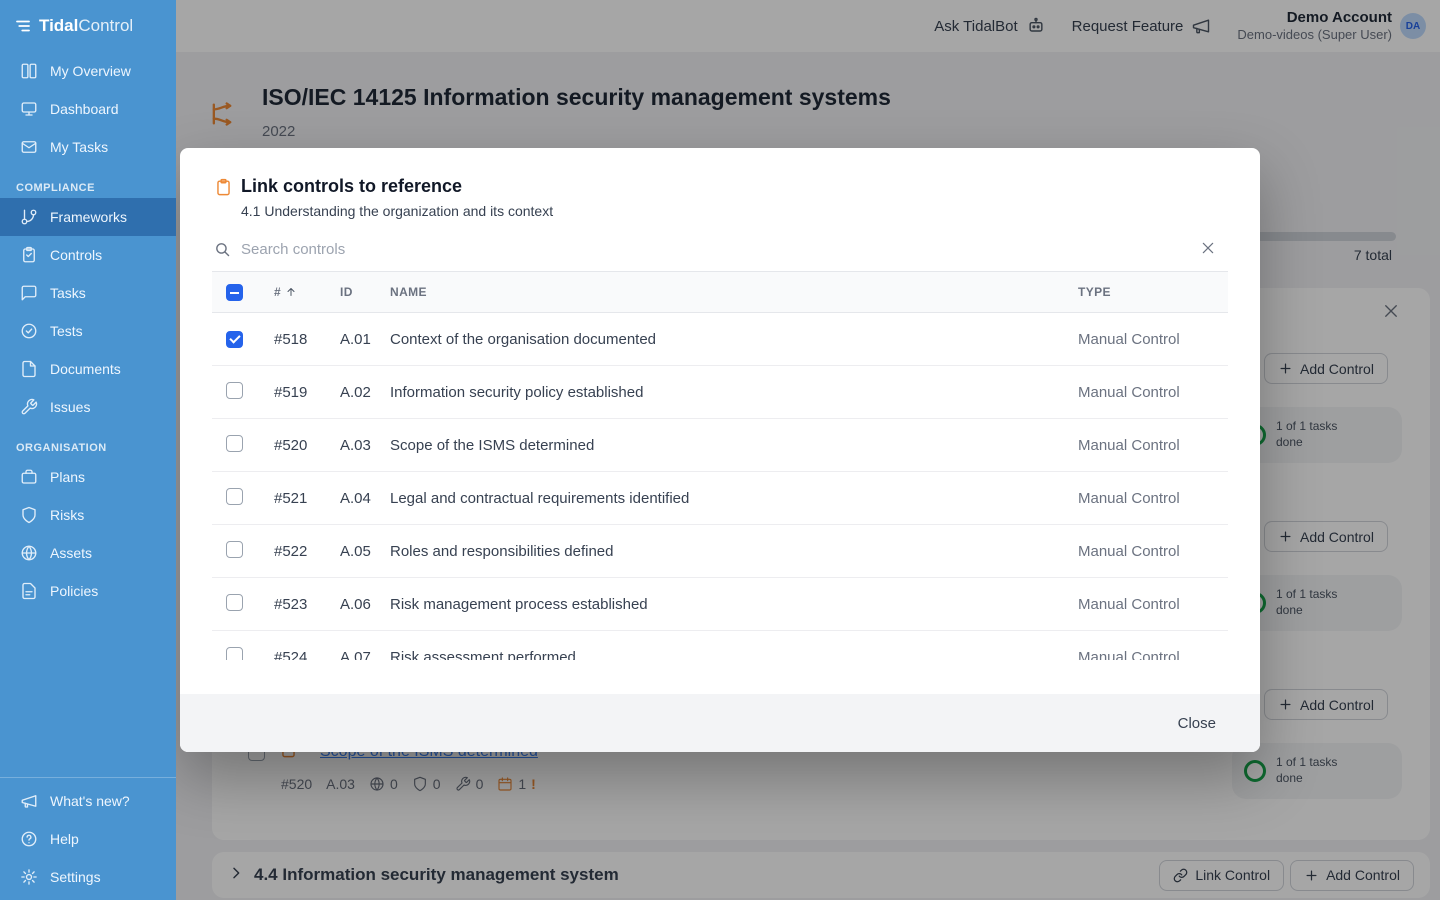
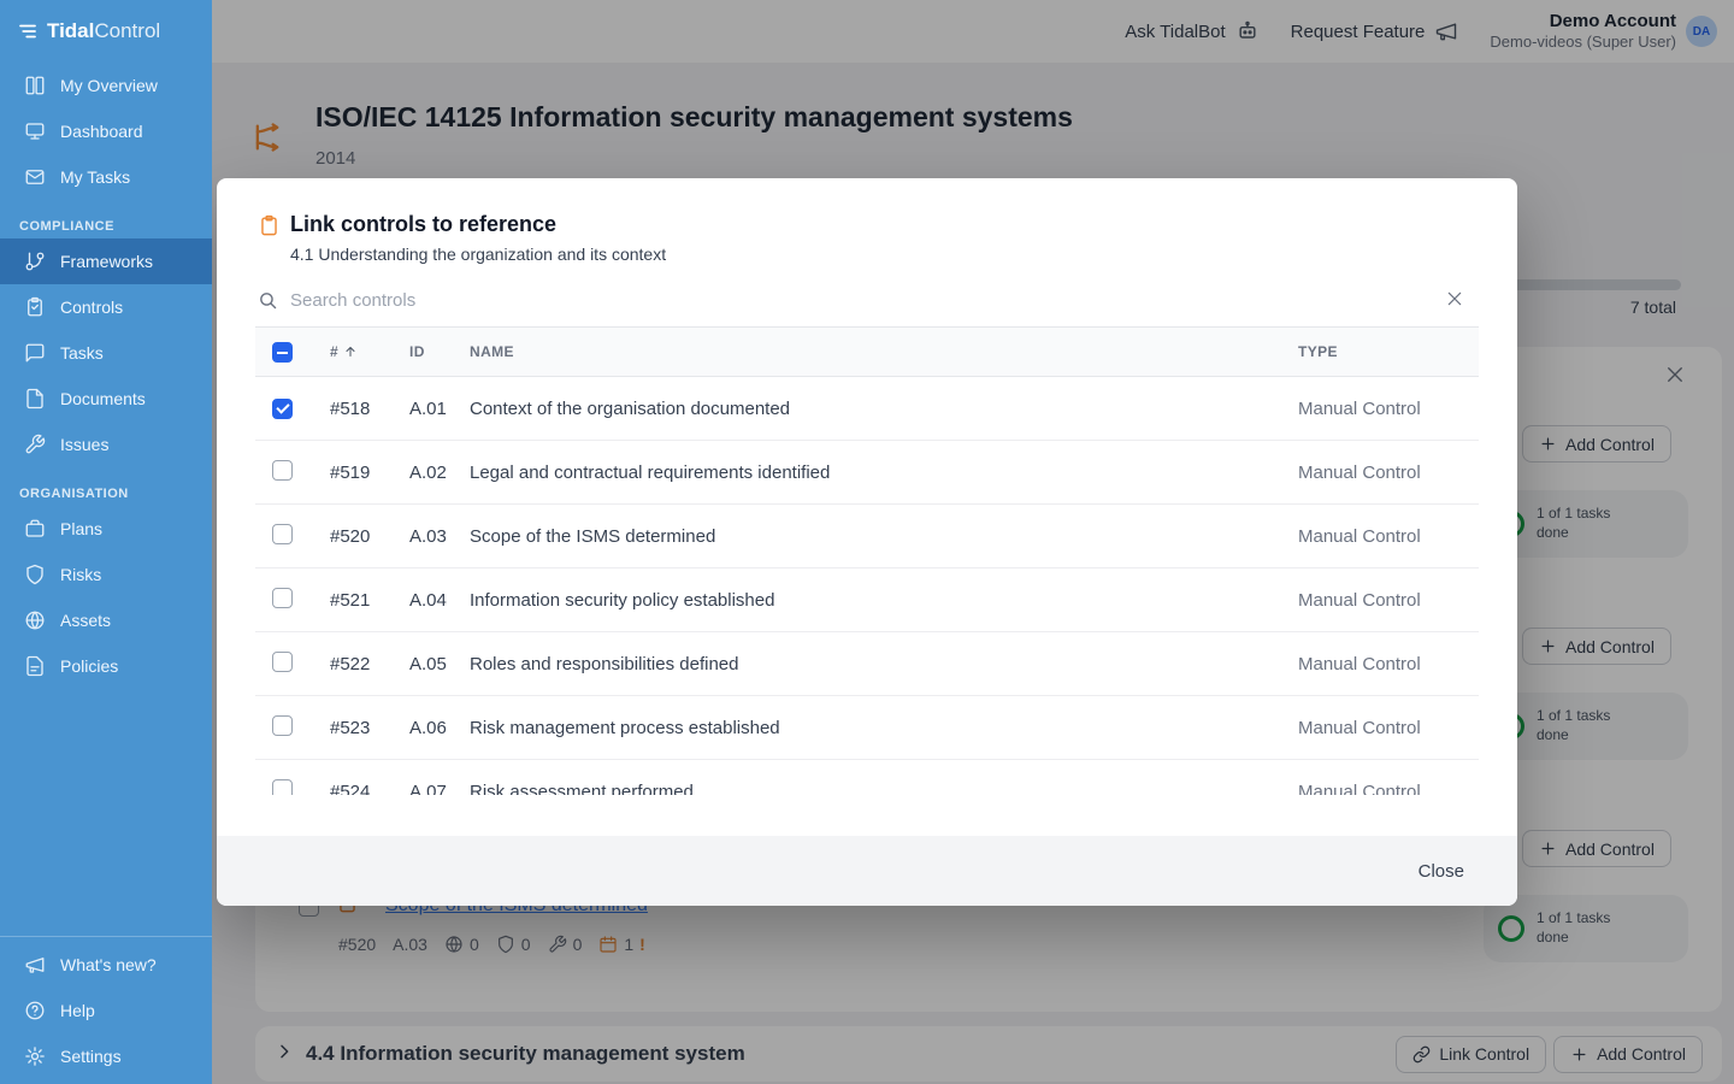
  TidalControl
  My Overview
  Dashboard
  My Tasks
  COMPLIANCE
  Frameworks
  Controls
  Tasks
- Tests
  Documents
  Issues
  ORGANISATION
  Plans
  Risks
  Assets
  Policies
  What's new?
  Help
  Settings
  Ask TidalBot
  Request Feature
  Demo Account
  Demo-videos (Super User)
  DA
  ISO/IEC 14125 Information security management systems
- 2022
+ 2014
  7 total
  Add Control
  1 of 1 tasks
  done
  Add Control
  1 of 1 tasks
  done
  Add Control
  1 of 1 tasks
  done
  #520
  A.03
  0
  0
  0
  1
  !
  4.4 Information security management system
  Link Control
  Add Control
  Link controls to reference
  4.1 Understanding the organization and its context
  Search controls
  #
  ID
  NAME
  TYPE
  #518
  A.01
  Context of the organisation documented
  Manual Control
  #519
  A.02
- Information security policy established
+ Legal and contractual requirements identified
  Manual Control
  #520
  A.03
  Scope of the ISMS determined
  Manual Control
  #521
  A.04
- Legal and contractual requirements identified
+ Information security policy established
  Manual Control
  #522
  A.05
  Roles and responsibilities defined
  Manual Control
  #523
  A.06
  Risk management process established
  Manual Control
  #524
  A.07
  Risk assessment performed
  Manual Control
  Close
